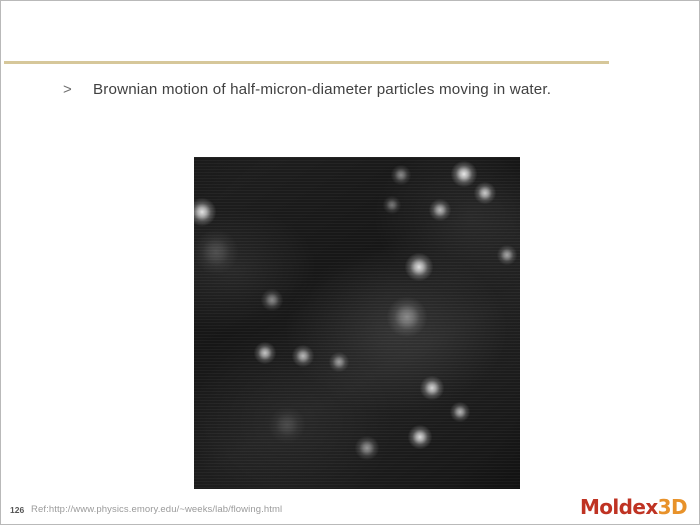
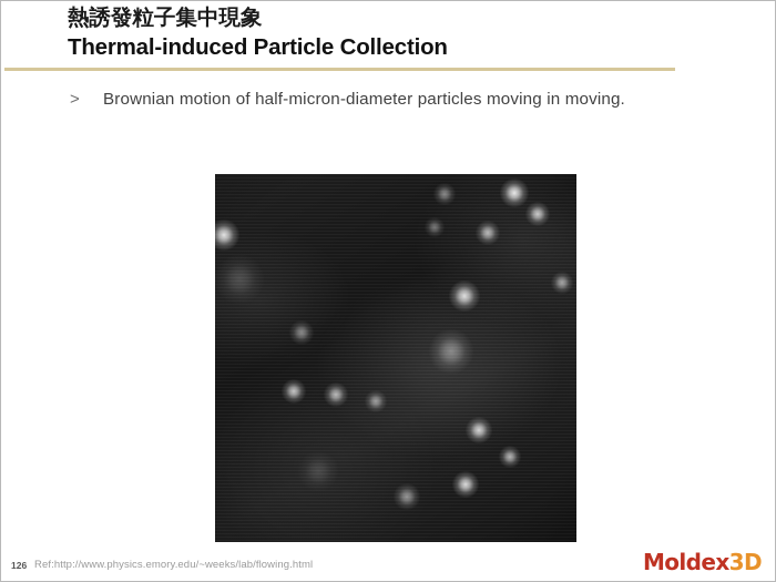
+ 熱誘發粒子集中現象
+ Thermal-induced Particle Collection
  >
- Brownian motion of half-micron-diameter particles moving in water.
+ Brownian motion of half-micron-diameter particles moving in moving.
  126
  Ref:http://www.physics.emory.edu/~weeks/lab/flowing.html
  Moldex3D
